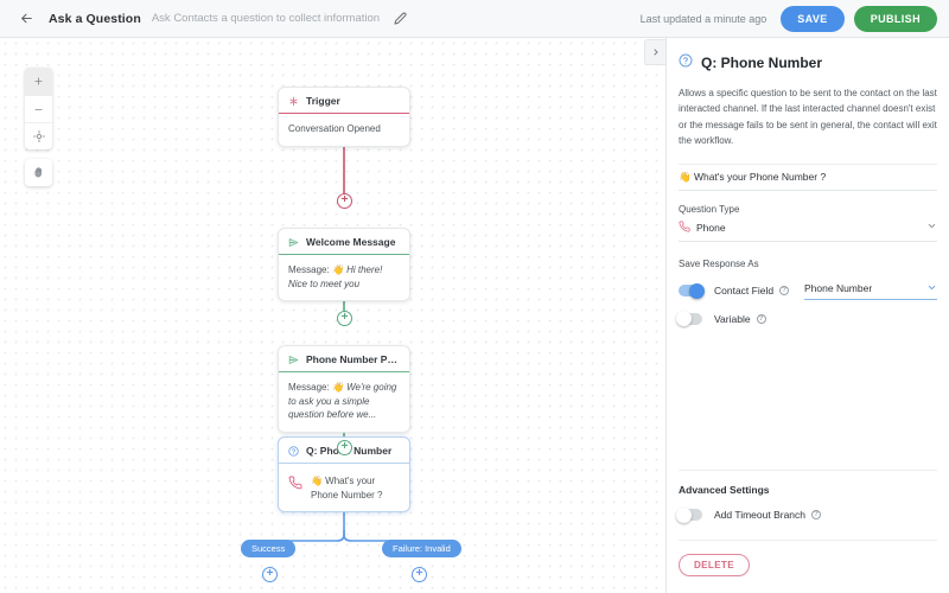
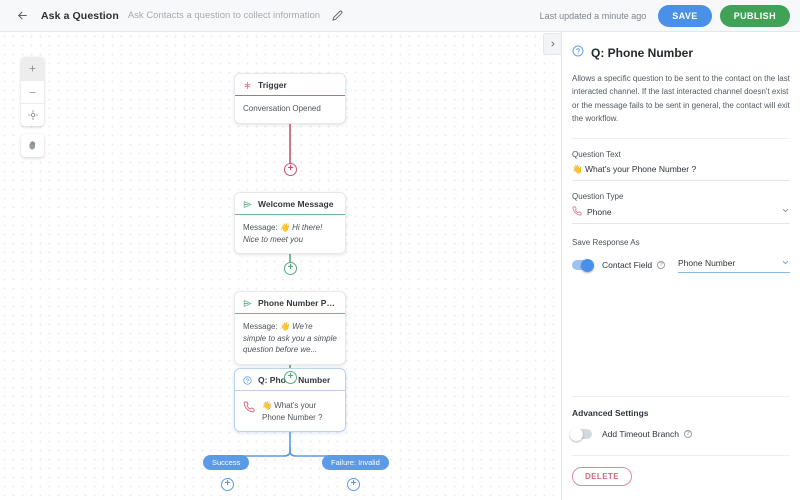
  Ask a Question
  Ask Contacts a question to collect information
  Last updated a minute ago
  SAVE
  PUBLISH
  Trigger
  Conversation Opened
  +
  Welcome Message
  Message: 👋 Hi there! Nice to meet you
  +
- Message: 👋 We're going to ask you a simple question before we...
+ Message: 👋 We're simple to ask you a simple question before we...
  +
  Q: Pho Number
  👋 What's your Phone Number ?
  Success
  Failure: Invalid
  +
  +
  Q: Phone Number
  Allows a specific question to be sent to the contact on the last interacted channel. If the last interacted channel doesn't exist or the message fails to be sent in general, the contact will exit the workflow.
+ Question Text
  👋 What's your Phone Number ?
  Question Type
  Phone
  Save Response As
  Contact Field
  Phone Number
- Variable
  Advanced Settings
  Add Timeout Branch
  DELETE
